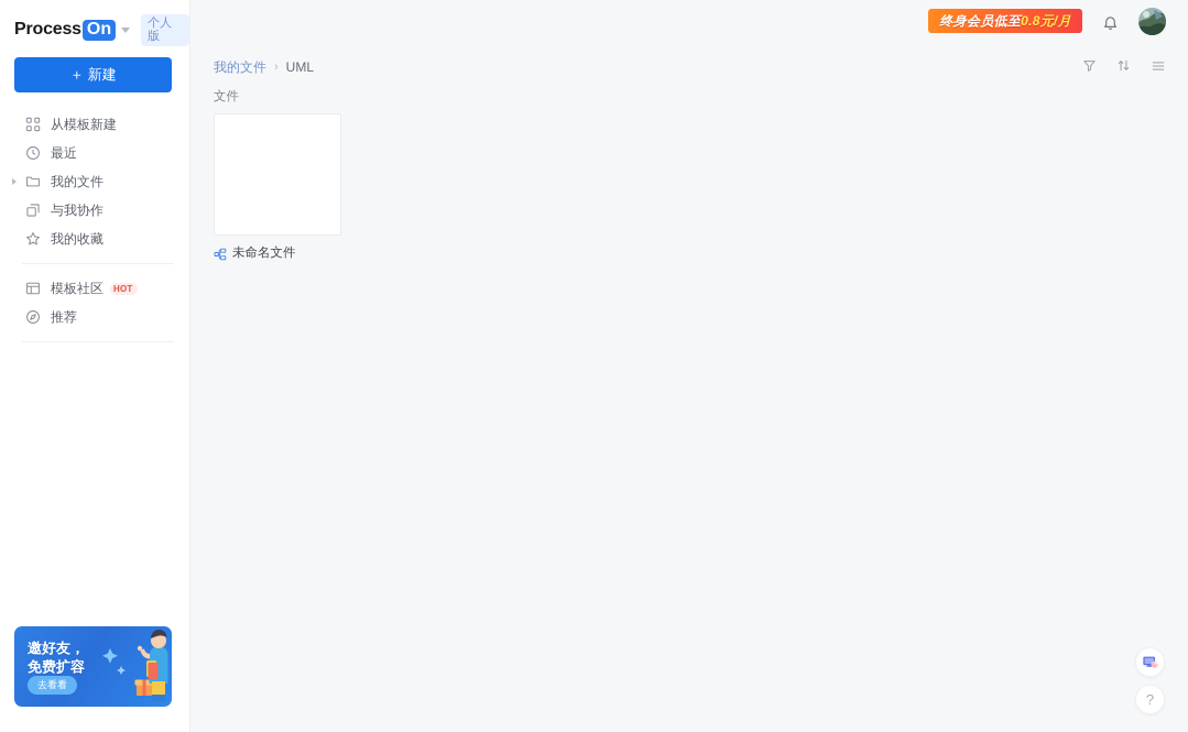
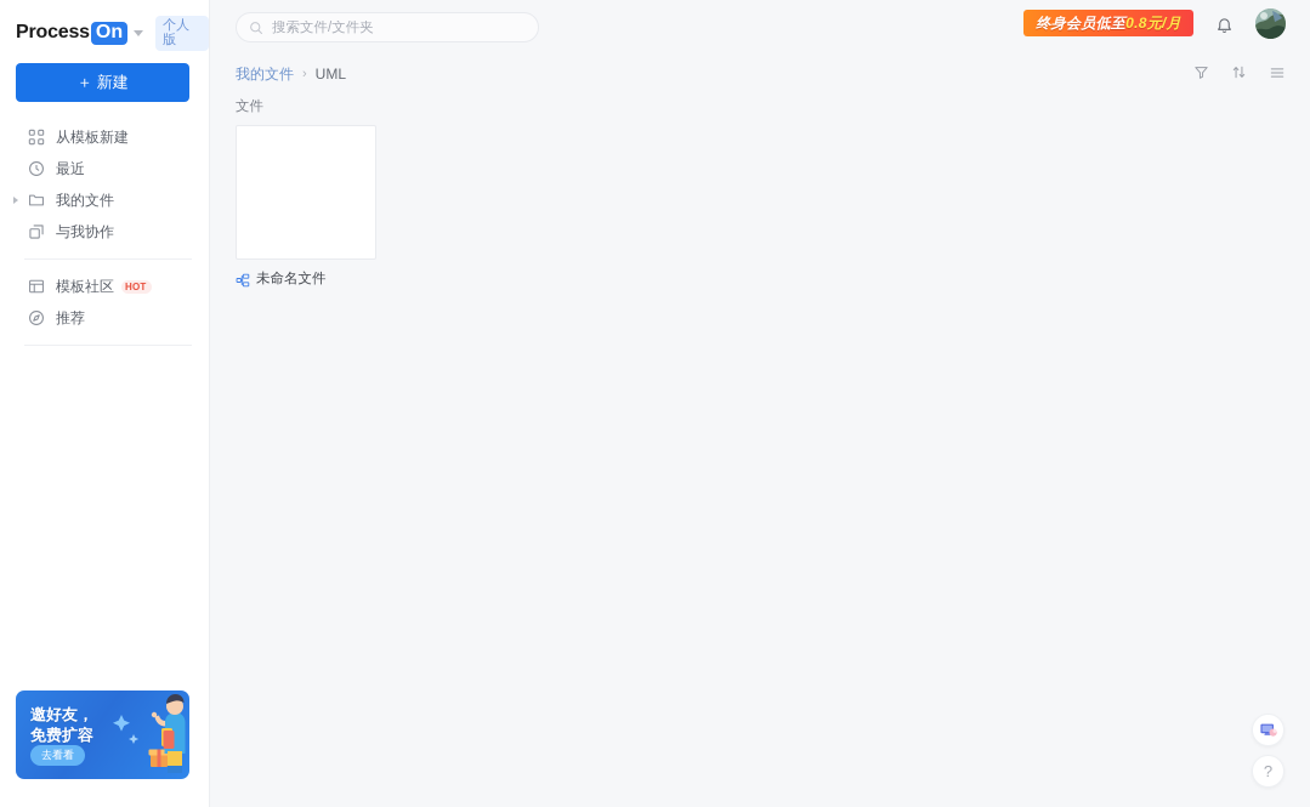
  Process
  On
  个人版
  ＋ 新建
  从模板新建
  最近
  我的文件
  与我协作
- 我的收藏
  模板社区
  HOT
  推荐
  邀好友，
  免费扩容
  去看看
+ 搜索文件/文件夹
  终身会员低至
  0.8元/月
  我的文件
  ›
  UML
  文件
  未命名文件
  ?
